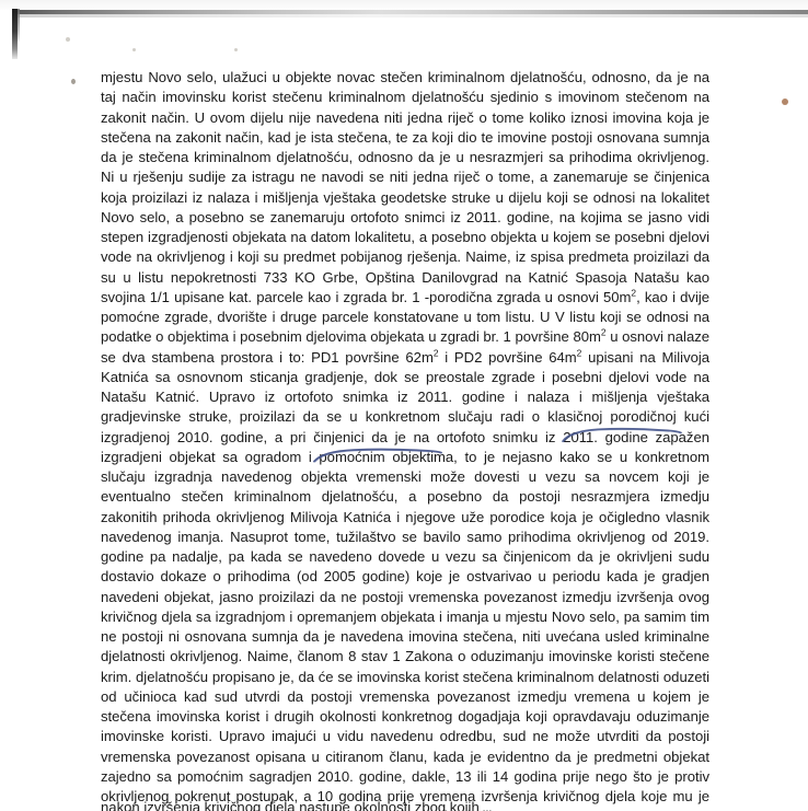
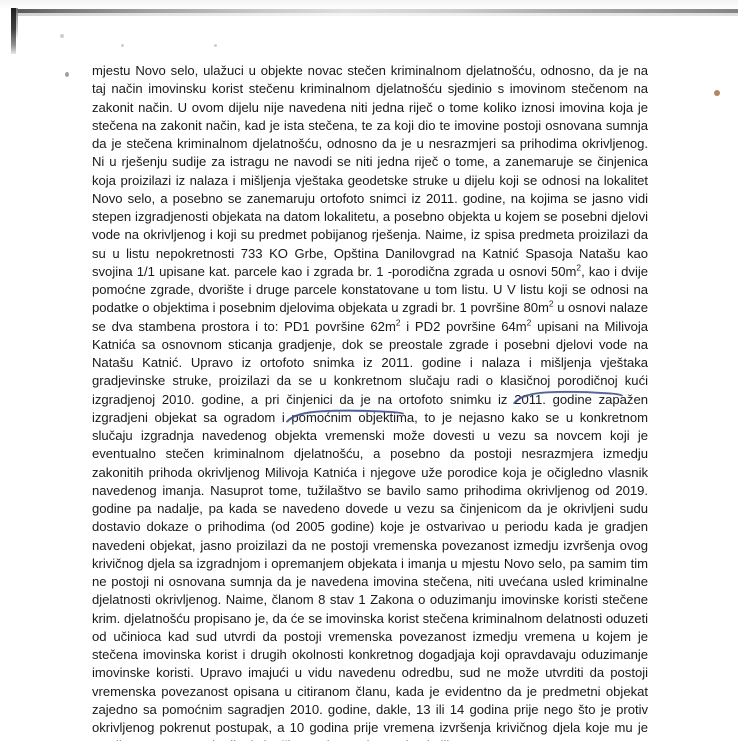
  mjestu Novo selo, ulažuci u objekte novac stečen kriminalnom djelatnošću, odnosno, da je na taj način imovinsku korist stečenu kriminalnom djelatnošću sjedinio s imovinom stečenom na zakonit način. U ovom dijelu nije navedena niti jedna riječ o tome koliko iznosi imovina koja je stečena na zakonit način, kad je ista stečena, te za koji dio te imovine postoji osnovana sumnja da je stečena kriminalnom djelatnošću, odnosno da je u nesrazmjeri sa prihodima okrivljenog. Ni u rješenju sudije za istragu ne navodi se niti jedna riječ o tome, a zanemaruje se činjenica koja proizilazi iz nalaza i mišljenja vještaka geodetske struke u dijelu koji se odnosi na lokalitet Novo selo, a posebno se zanemaruju ortofoto snimci iz 2011. godine, na kojima se jasno vidi stepen izgradjenosti objekata na datom lokalitetu, a posebno objekta u kojem se posebni djelovi vode na okrivljenog i koji su predmet pobijanog rješenja. Naime, iz spisa predmeta proizilazi da su u listu nepokretnosti 733 KO Grbe, Opština Danilovgrad na Katnić Spasoja Natašu kao svojina 1/1 upisane kat. parcele kao i zgrada br. 1 -porodična zgrada u osnovi 50m2, kao i dvije pomoćne zgrade, dvorište i druge parcele konstatovane u tom listu. U V listu koji se odnosi na podatke o objektima i posebnim djelovima objekata u zgradi br. 1 površine 80m2 u osnovi nalaze se dva stambena prostora i to: PD1 površine 62m2 i PD2 površine 64m2 upisani na Milivoja Katnića sa osnovnom sticanja gradjenje, dok se preostale zgrade i posebni djelovi vode na Natašu Katnić. Upravo iz ortofoto snimka iz 2011. godine i nalaza i mišljenja vještaka gradjevinske struke, proizilazi da se u konkretnom slučaju radi o klasičnoj porodičnoj kući izgradjenoj 2010. godine, a pri činjenici da je na ortofoto snimku iz 2011. godine zapažen izgradjeni objekat sa ogradom i pomoćnim objektima, to je nejasno kako se u konkretnom slučaju izgradnja navedenog objekta vremenski može dovesti u vezu sa novcem koji je eventualno stečen kriminalnom djelatnošću, a posebno da postoji nesrazmjera izmedju zakonitih prihoda okrivljenog Milivoja Katnića i njegove uže porodice koja je očigledno vlasnik navedenog imanja. Nasuprot tome, tužilaštvo se bavilo samo prihodima okrivljenog od 2019. godine pa nadalje, pa kada se navedeno dovede u vezu sa činjenicom da je okrivljeni sudu dostavio dokaze o prihodima (od 2005 godine) koje je ostvarivao u periodu kada je gradjen navedeni objekat, jasno proizilazi da ne postoji vremenska povezanost izmedju izvršenja ovog krivičnog djela sa izgradnjom i opremanjem objekata i imanja u mjestu Novo selo, pa samim tim ne postoji ni osnovana sumnja da je navedena imovina stečena, niti uvećana usled kriminalne djelatnosti okrivljenog. Naime, članom 8 stav 1 Zakona o oduzimanju imovinske koristi stečene krim. djelatnošću propisano je, da će se imovinska korist stečena kriminalnom delatnosti oduzeti od učinioca kad sud utvrdi da postoji vremenska povezanost izmedju vremena u kojem je stečena imovinska korist i drugih okolnosti konkretnog dogadjaja koji opravdavaju oduzimanje imovinske koristi. Upravo imajući u vidu navedenu odredbu, sud ne može utvrditi da postoji vremenska povezanost opisana u citiranom članu, kada je evidentno da je predmetni objekat zajedno sa pomoćnim sagradjen 2010. godine, dakle, 13 ili 14 godina prije nego što je protiv okrivljenog pokrenut postupak, a 10 godina prije vremena izvršenja krivičnog djela koje mu je
- nakon izvršenja krivičnog djela nastupe okolnosti zbog kojih
